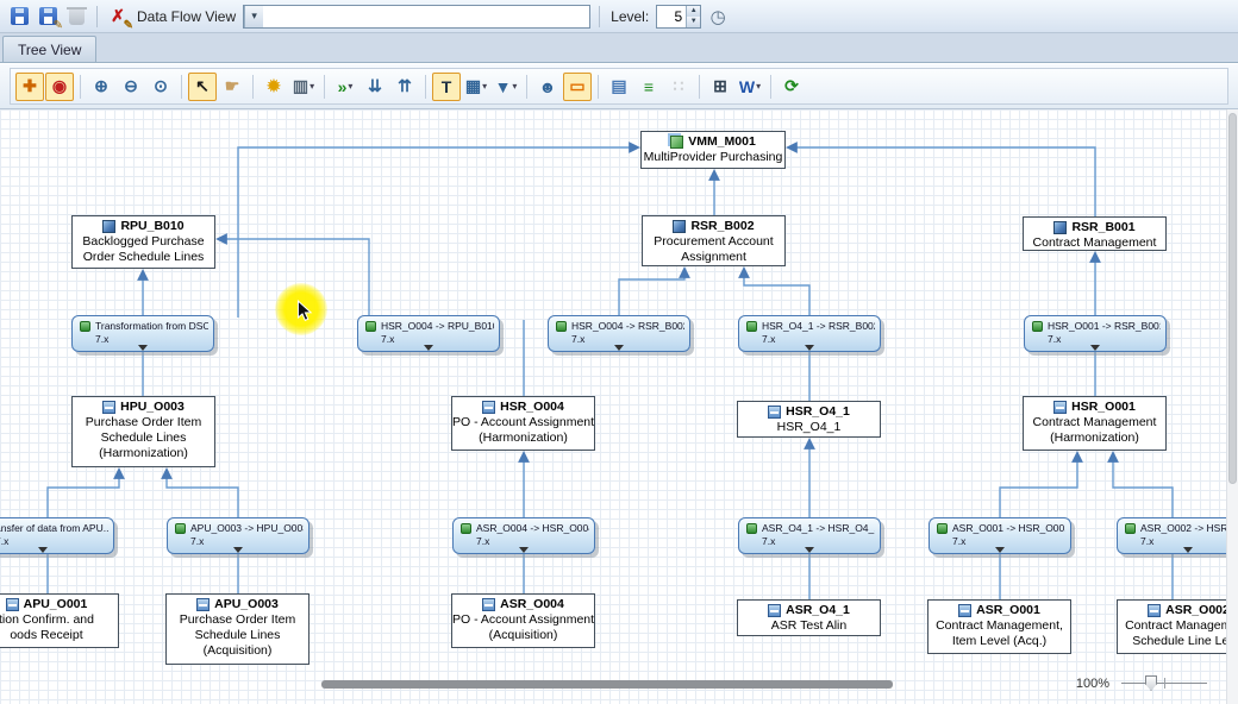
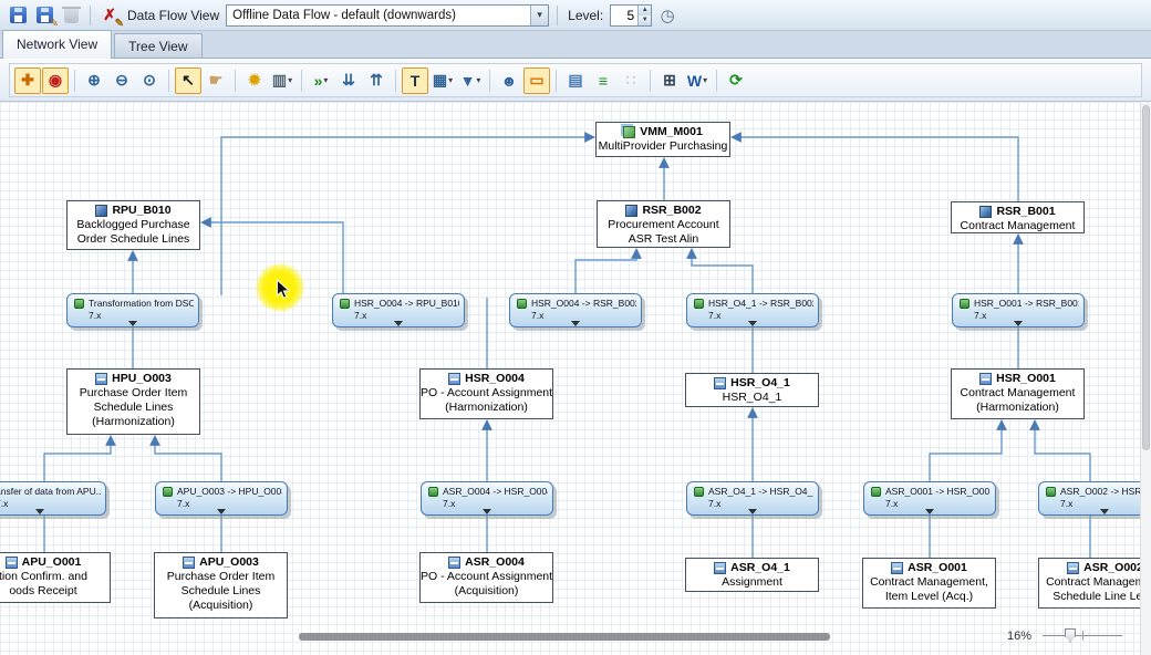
  ✎
  ✗
  ✎
  Data Flow View
+ Offline Data Flow - default (downwards)
  ▾
  Level:
  5
  ◷
+ Network View
  Tree View
  ✚
  ◉
  ⊕
  ⊖
  ⊙
  ↖
  ☛
  ✹
  ▥
  ▾
  »
  ▾
  ⇊
  ⇈
  T
  ▦
  ▾
  ▼
  ▾
  ☻
  ▭
  ▤
  ≡
  ∷
  ⊞
  W
  ▾
  ⟳
  VMM_M001
  MultiProvider Purchasing
  RPU_B010
  Backlogged Purchase
  Order Schedule Lines
  RSR_B002
  Procurement Account
- Assignment
+ ASR Test Alin
  RSR_B001
  Contract Management
  HPU_O003
  Purchase Order Item
  Schedule Lines
  (Harmonization)
  HSR_O004
  PO - Account Assignment
  (Harmonization)
  HSR_O4_1
  HSR_O4_1
  HSR_O001
  Contract Management
  (Harmonization)
  APU_O001
  tion Confirm. and
  oods Receipt
  APU_O003
  Purchase Order Item
  Schedule Lines
  (Acquisition)
  ASR_O004
  PO - Account Assignment
  (Acquisition)
  ASR_O4_1
- ASR Test Alin
+ Assignment
  ASR_O001
  Contract Management,
  Item Level (Acq.)
  ASR_O00
  Contract Manage
  Schedule Line L
  Transformation from DSO
  7.x
  HSR_O004 -> RPU_B01
  7.x
  HSR_O004 -> RSR_B00
  7.x
  HSR_O4_1 -> RSR_B00
  7.x
  HSR_O001 -> RSR_B00
  7.x
  nsfer of data from APU..
  APU_O003 -> HPU_O00
  7.x
  ASR_O004 -> HSR_O00
  7.x
  ASR_O4_1 -> HSR_O4_
  7.x
  ASR_O001 -> HSR_O00
  7.x
  ASR_O002 -> HSR
  7.x
- 100%
+ 16%
